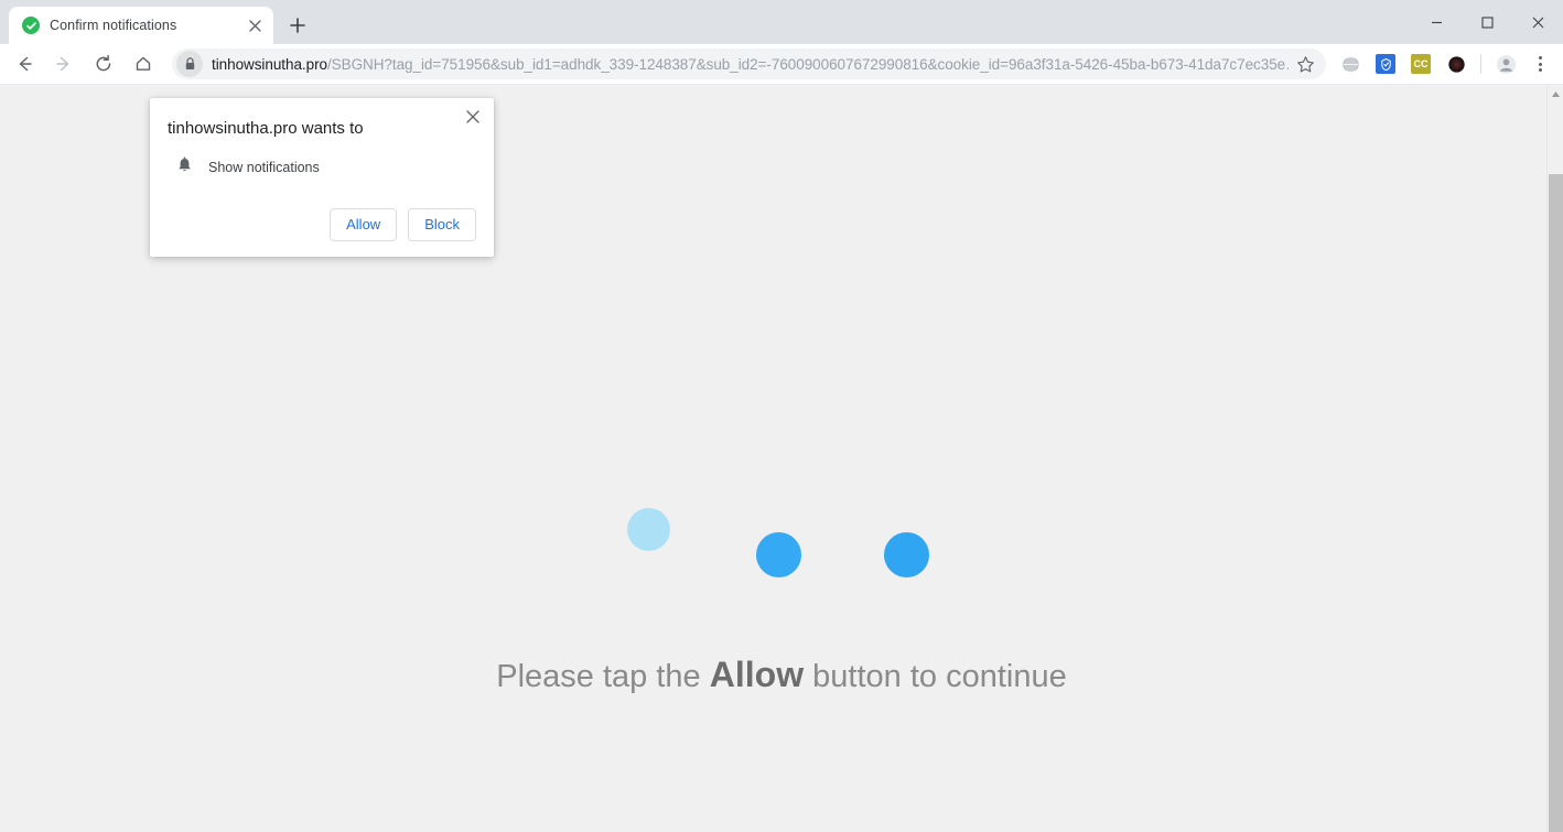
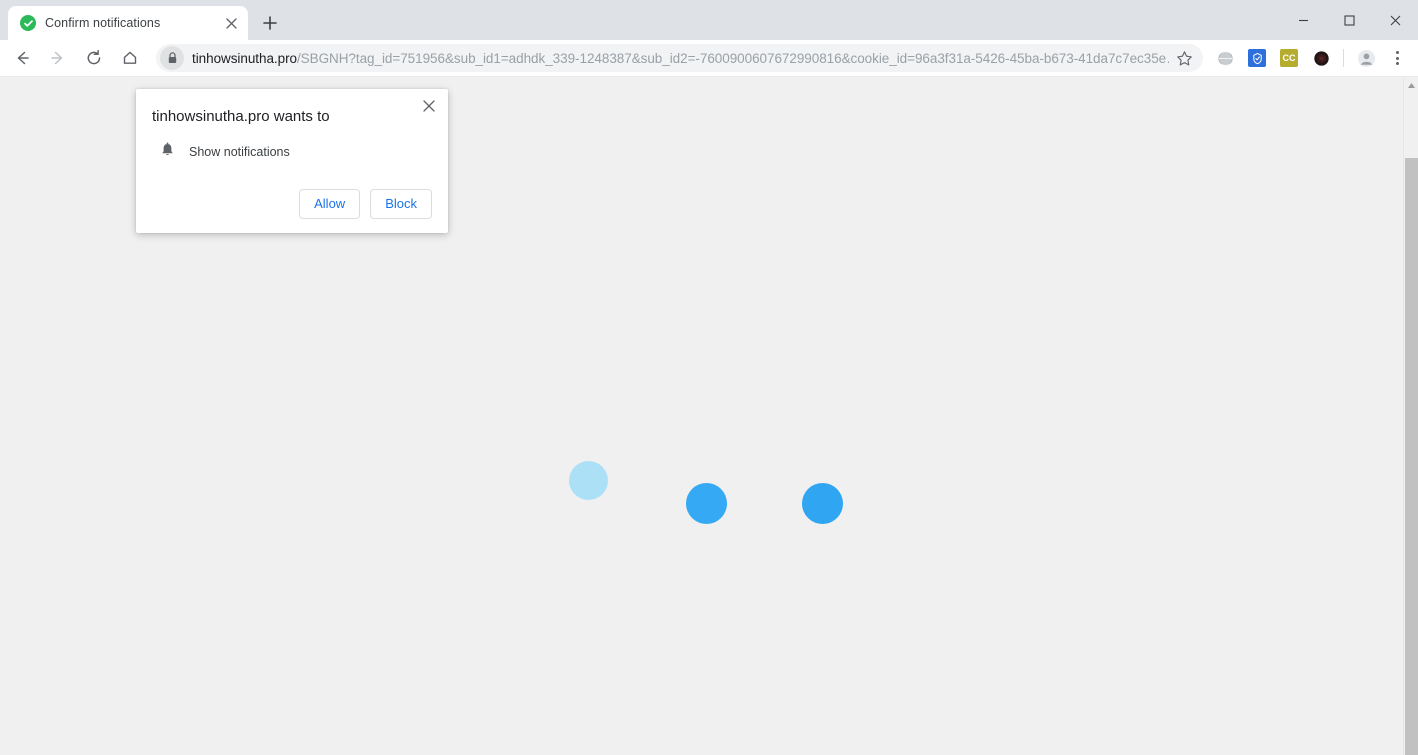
  Confirm notifications
  tinhowsinutha.pro/SBGNH?tag_id=751956&sub_id1=adhdk_339-1248387&sub_id2=-7600900607672990816&cookie_id=96a3f31a-5426-45ba-b673-41da7c7ec35e
  CC
- Please tap the Allow button to continue
  tinhowsinutha.pro wants to
  Show notifications
  Allow
  Block
